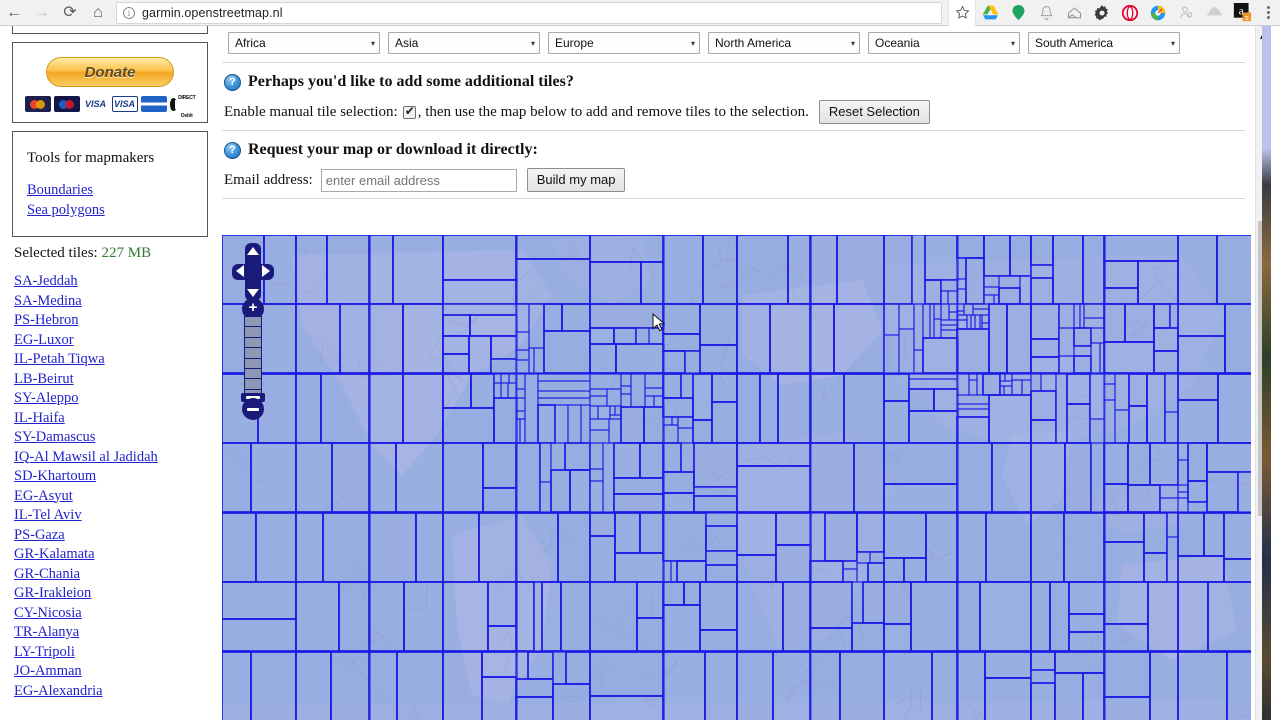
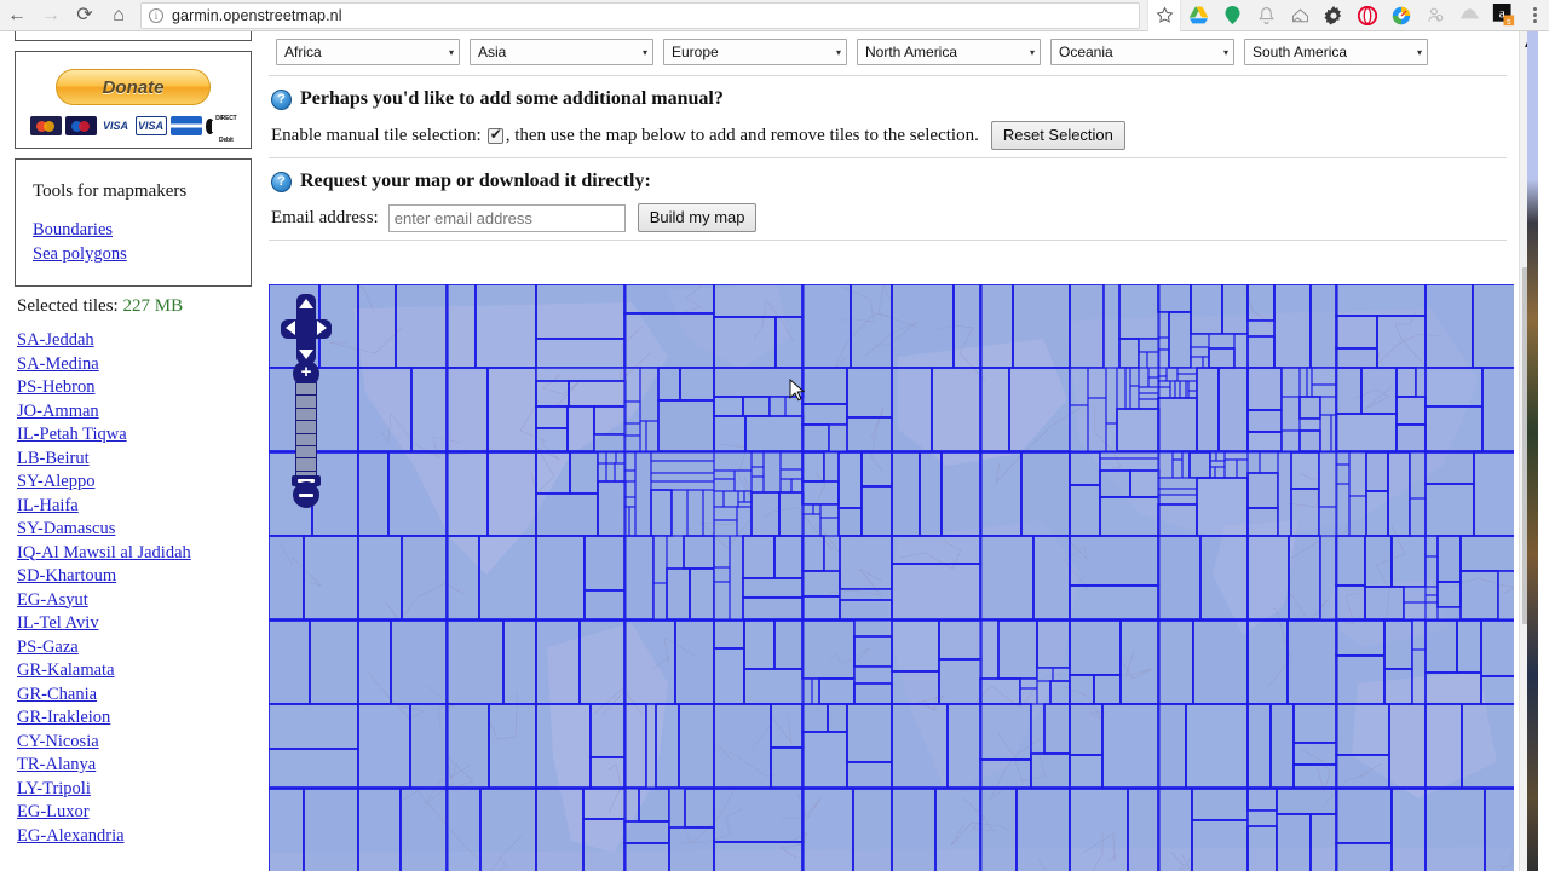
  ←
  →
  ⟳
  ⌂
  i
  garmin.openstreetmap.nl
  a
  s
  Donate
  VISA
  VISA
  Tools for mapmakers
  Boundaries
  Sea polygons
  Selected tiles: 227 MB
  SA-Jeddah
  SA-Medina
  PS-Hebron
- EG-Luxor
+ JO-Amman
  IL-Petah Tiqwa
  LB-Beirut
  SY-Aleppo
  IL-Haifa
  SY-Damascus
  IQ-Al Mawsil al Jadidah
  SD-Khartoum
  EG-Asyut
  IL-Tel Aviv
  PS-Gaza
  GR-Kalamata
  GR-Chania
  GR-Irakleion
  CY-Nicosia
  TR-Alanya
  LY-Tripoli
- JO-Amman
+ EG-Luxor
  EG-Alexandria
  Africa
  ▾
  Asia
  ▾
  Europe
  ▾
  North America
  ▾
  Oceania
  ▾
  South America
  ▾
  ?
- Perhaps you'd like to add some additional tiles?
+ Perhaps you'd like to add some additional manual?
  Enable manual tile selection:
  , then use the map below to add and remove tiles to the selection.
  Reset Selection
  ?
  Request your map or download it directly:
  Email address:
  enter email address
  Build my map
  +
